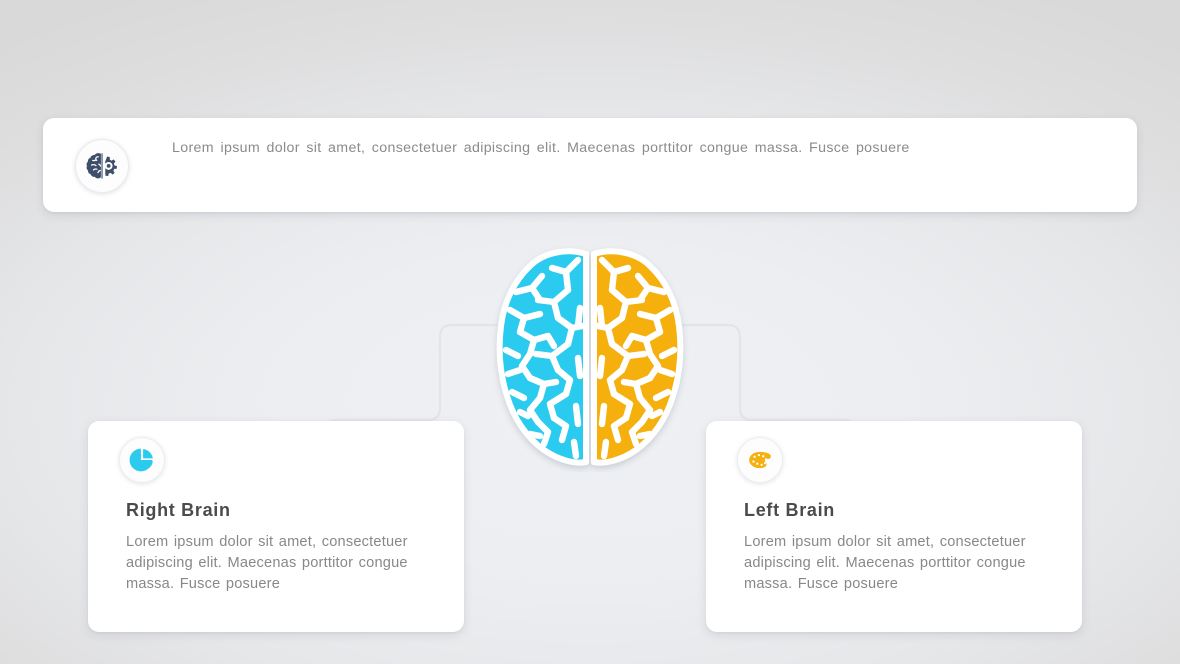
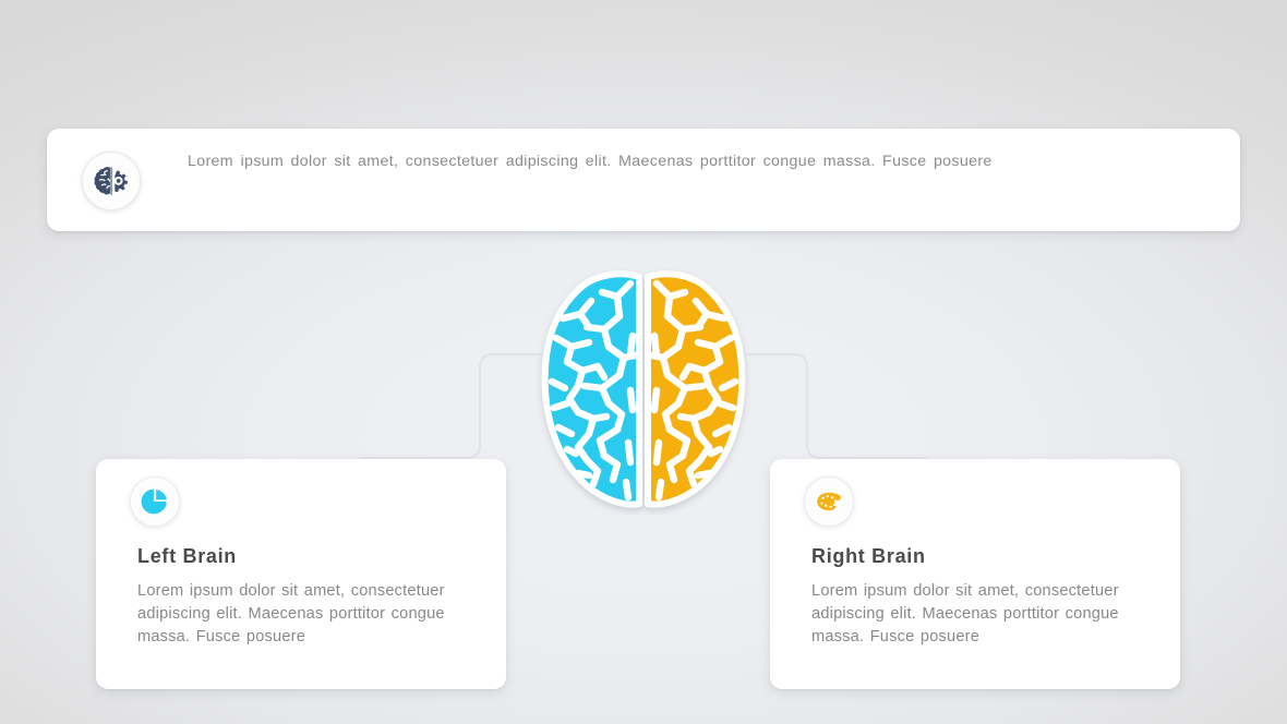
  Lorem ipsum dolor sit amet, consectetuer adipiscing elit. Maecenas porttitor congue massa. Fusce posuere
- Right Brain
+ Left Brain
  Lorem ipsum dolor sit amet, consectetuer adipiscing elit. Maecenas porttitor congue massa. Fusce posuere
- Left Brain
+ Right Brain
  Lorem ipsum dolor sit amet, consectetuer adipiscing elit. Maecenas porttitor congue massa. Fusce posuere
